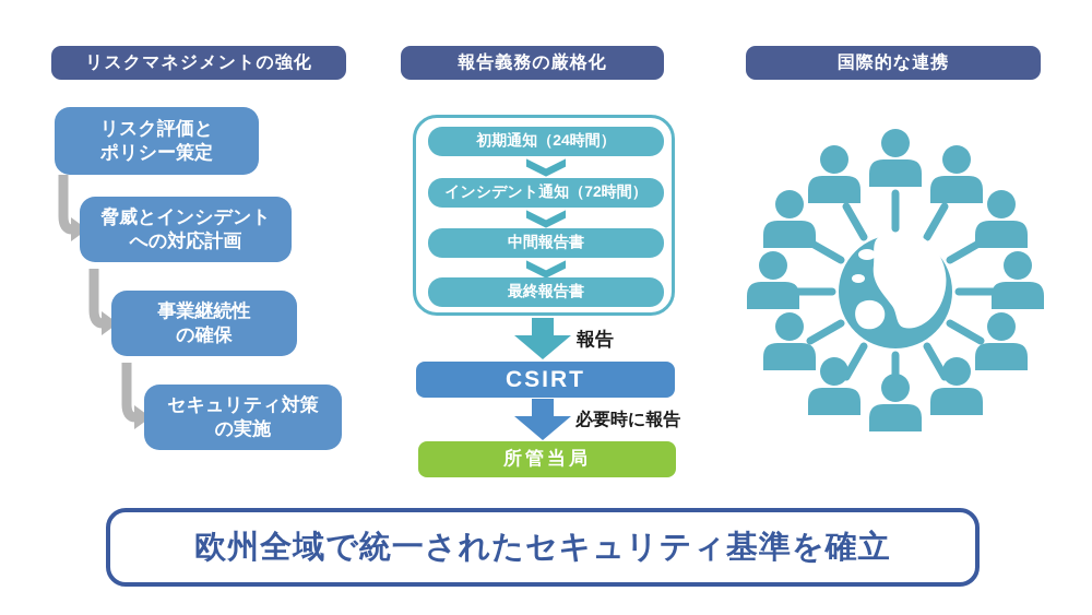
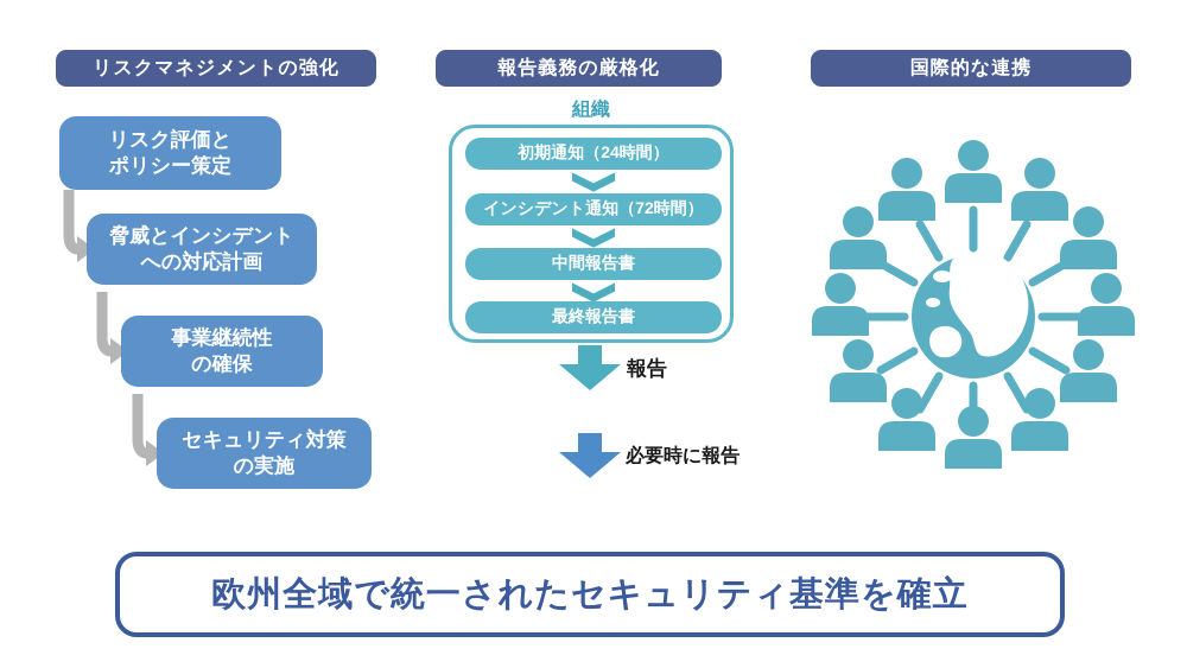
  リスクマネジメントの強化
  リスク評価と
  ポリシー策定
  脅威とインシデント
  への対応計画
  事業継続性
  の確保
  セキュリティ対策
  の実施
  報告義務の厳格化
+ 組織
  初期通知（24時間）
  インシデント通知（72時間）
  中間報告書
  最終報告書
  報告
- CSIRT
  必要時に報告
- 所管当局
  国際的な連携
  欧州全域で統一されたセキュリティ基準を確立
